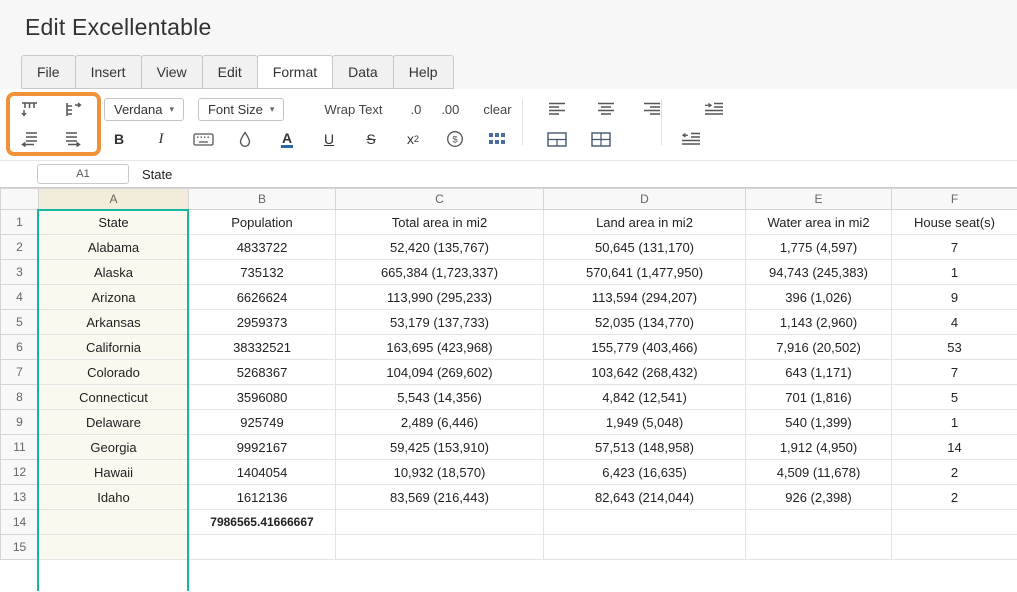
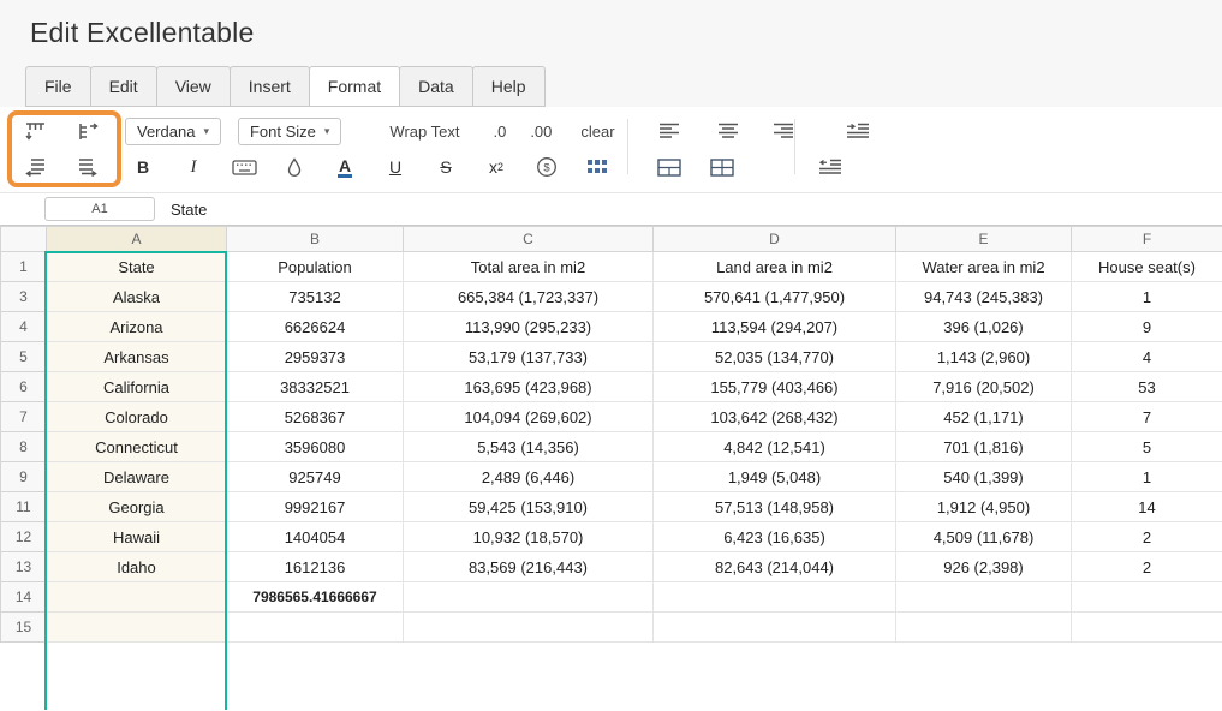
  Edit Excellentable
  File
- Insert
+ Edit
  View
- Edit
+ Insert
  Format
  Data
  Help
  Verdana
  ▾
  Font Size
  ▾
  Wrap Text
  .0
  .00
  clear
  B
  I
  A
  U
  S
  x
  2
  $
  A1
  State
  	A	B	C	D	E	F
  1	State	Population	Total area in mi2	Land area in mi2	Water area in mi2	House seat(s)
- 2	Alabama	4833722	52,420 (135,767)	50,645 (131,170)	1,775 (4,597)	7
  3	Alaska	735132	665,384 (1,723,337)	570,641 (1,477,950)	94,743 (245,383)	1
  4	Arizona	6626624	113,990 (295,233)	113,594 (294,207)	396 (1,026)	9
  5	Arkansas	2959373	53,179 (137,733)	52,035 (134,770)	1,143 (2,960)	4
  6	California	38332521	163,695 (423,968)	155,779 (403,466)	7,916 (20,502)	53
- 7	Colorado	5268367	104,094 (269,602)	103,642 (268,432)	643 (1,171)	7
+ 7	Colorado	5268367	104,094 (269,602)	103,642 (268,432)	452 (1,171)	7
  8	Connecticut	3596080	5,543 (14,356)	4,842 (12,541)	701 (1,816)	5
  9	Delaware	925749	2,489 (6,446)	1,949 (5,048)	540 (1,399)	1
  11	Georgia	9992167	59,425 (153,910)	57,513 (148,958)	1,912 (4,950)	14
  12	Hawaii	1404054	10,932 (18,570)	6,423 (16,635)	4,509 (11,678)	2
  13	Idaho	1612136	83,569 (216,443)	82,643 (214,044)	926 (2,398)	2
  14		7986565.41666667
  15
